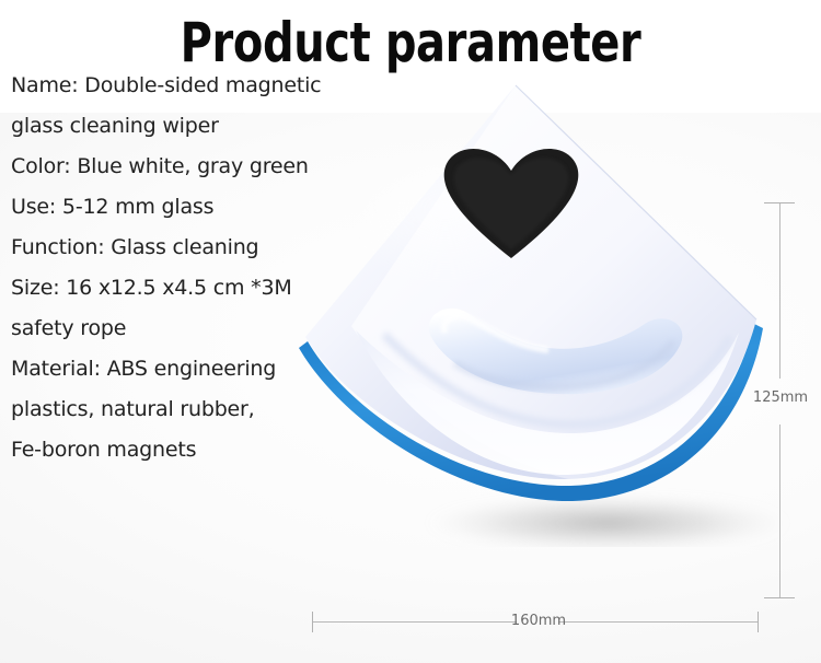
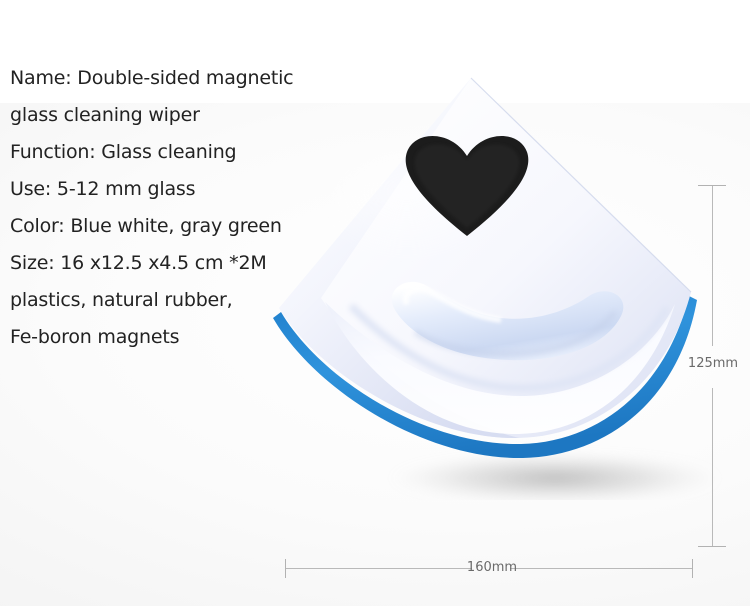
- Product parameter
  Name: Double-sided magnetic
  glass cleaning wiper
- Color: Blue white, gray green
+ Function: Glass cleaning
  Use: 5-12 mm glass
- Function: Glass cleaning
+ Color: Blue white, gray green
- Size: 16 x12.5 x4.5 cm *3M
+ Size: 16 x12.5 x4.5 cm *2M
- safety rope
- Material: ABS engineering
  plastics, natural rubber,
  Fe-boron magnets
  125mm
  160mm
